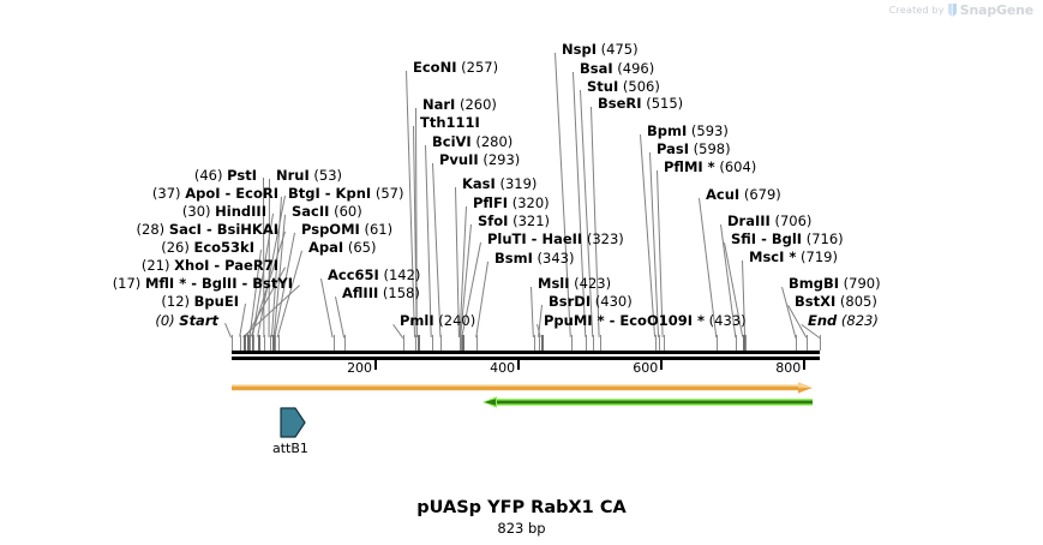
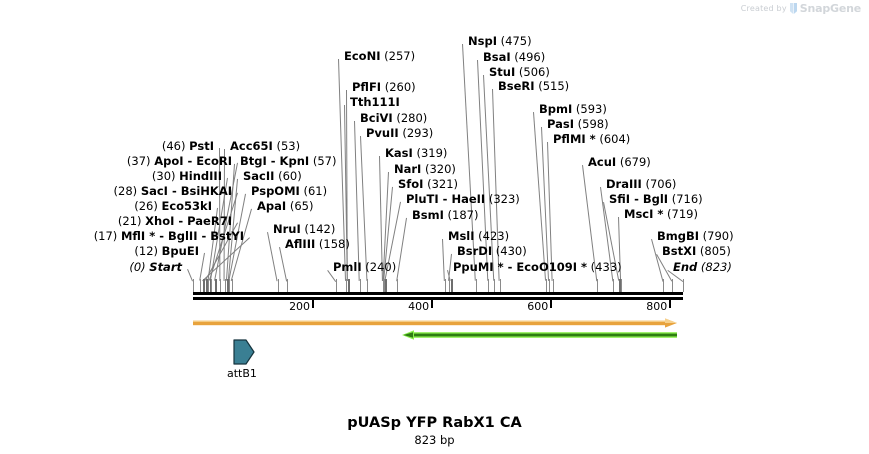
  Created by
  SnapGene
  (46) PstI
  (37) ApoI - EcoRI
  (30) HindIII
  (28) SacI - BsiHKAI
  (26) Eco53kI
  (21) XhoI - PaeR7I
  (17) MflI * - BglII - BstYI
  (12) BpuEI
  (0) Start
- NruI (53)
+ Acc65I (53)
  BtgI - KpnI (57)
  SacII (60)
  PspOMI (61)
  ApaI (65)
- Acc65I (142)
+ NruI (142)
  AflIII (158)
  PmlI (240)
  EcoNI (257)
- NarI (260)
+ PflFI (260)
  Tth111I
  BciVI (280)
  PvuII (293)
  KasI (319)
- PflFI (320)
+ NarI (320)
  SfoI (321)
  PluTI - HaeII (323)
- BsmI (343)
+ BsmI (187)
  MslI (423)
  BsrDI (430)
  PpuMI * - EcoO109I * (433)
  NspI (475)
  BsaI (496)
  StuI (506)
  BseRI (515)
  BpmI (593)
  PasI (598)
  PflMI * (604)
  AcuI (679)
  DraIII (706)
  SfiI - BglI (716)
  MscI * (719)
  BmgBI (790)
  BstXI (805)
  End (823)
  200
  400
  600
  800
  attB1
  pUASp YFP RabX1 CA
  823 bp
